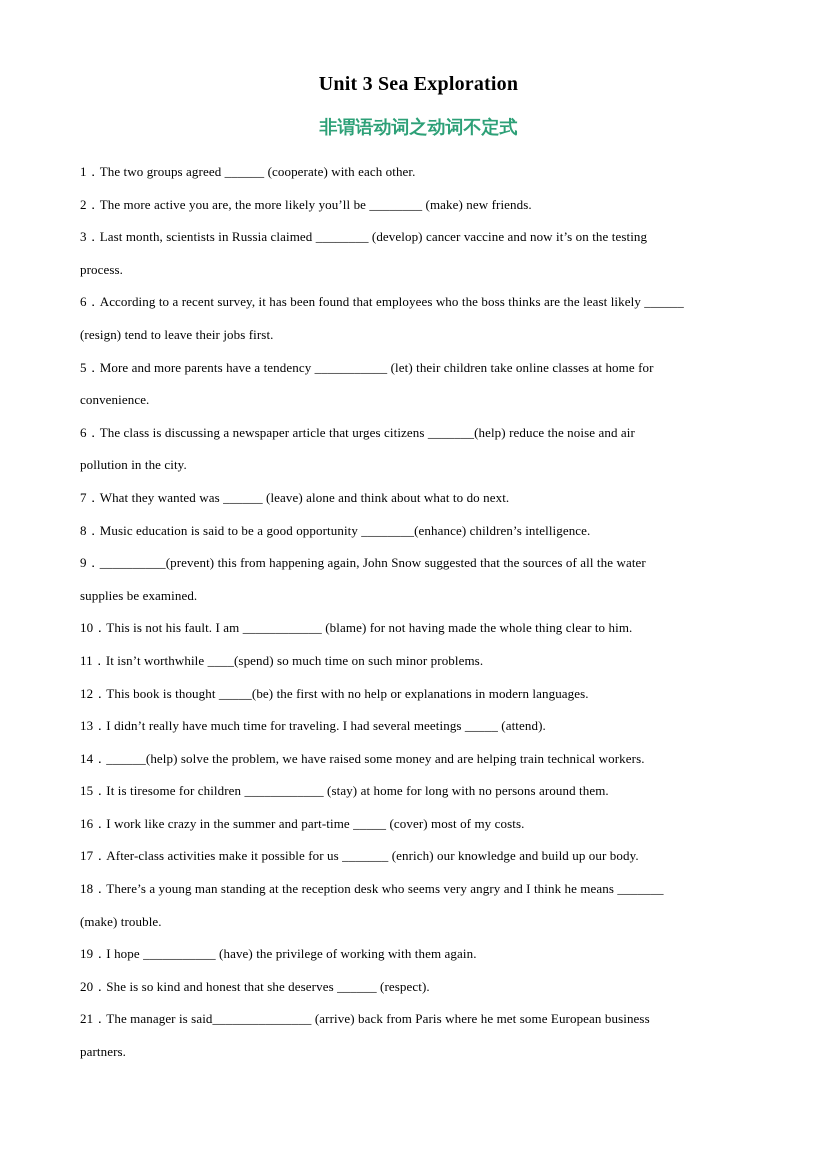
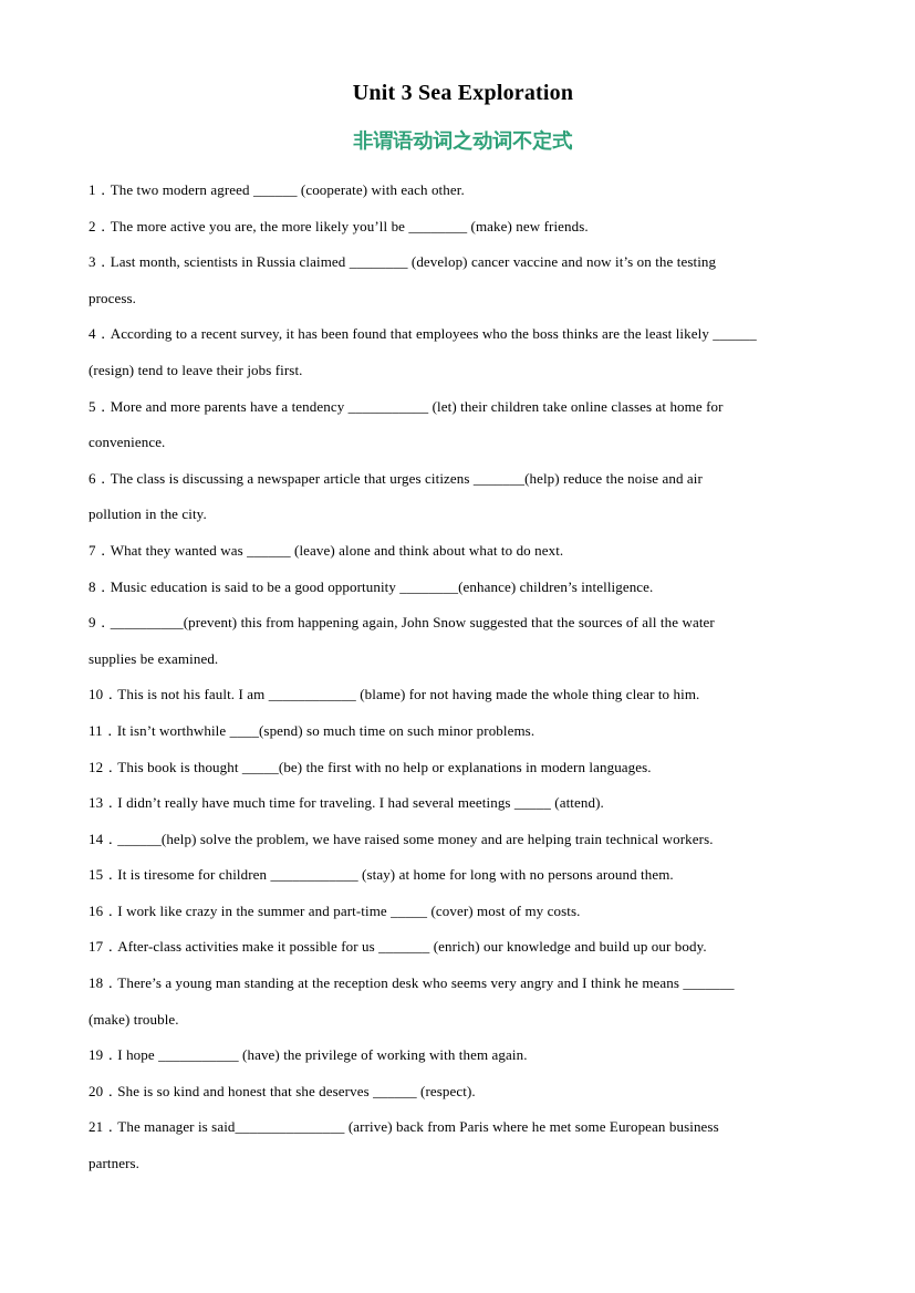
  Unit 3 Sea Exploration
  非谓语动词之动词不定式
- 1．The two groups agreed ______ (cooperate) with each other.
+ 1．The two modern agreed ______ (cooperate) with each other.
  2．The more active you are, the more likely you’ll be ________ (make) new friends.
  3．Last month, scientists in Russia claimed ________ (develop) cancer vaccine and now it’s on the testing
  process.
- 6．According to a recent survey, it has been found that employees who the boss thinks are the least likely ______
+ 4．According to a recent survey, it has been found that employees who the boss thinks are the least likely ______
  (resign) tend to leave their jobs first.
  5．More and more parents have a tendency ___________ (let) their children take online classes at home for
  convenience.
  6．The class is discussing a newspaper article that urges citizens _______(help) reduce the noise and air
  pollution in the city.
  7．What they wanted was ______ (leave) alone and think about what to do next.
  8．Music education is said to be a good opportunity ________(enhance) children’s intelligence.
  9．__________(prevent) this from happening again, John Snow suggested that the sources of all the water
  supplies be examined.
  10．This is not his fault. I am ____________ (blame) for not having made the whole thing clear to him.
  11．It isn’t worthwhile ____(spend) so much time on such minor problems.
  12．This book is thought _____(be) the first with no help or explanations in modern languages.
  13．I didn’t really have much time for traveling. I had several meetings _____ (attend).
  14．______(help) solve the problem, we have raised some money and are helping train technical workers.
  15．It is tiresome for children ____________ (stay) at home for long with no persons around them.
  16．I work like crazy in the summer and part-time _____ (cover) most of my costs.
  17．After-class activities make it possible for us _______ (enrich) our knowledge and build up our body.
  18．There’s a young man standing at the reception desk who seems very angry and I think he means _______
  (make) trouble.
  19．I hope ___________ (have) the privilege of working with them again.
  20．She is so kind and honest that she deserves ______ (respect).
  21．The manager is said_______________ (arrive) back from Paris where he met some European business
  partners.
